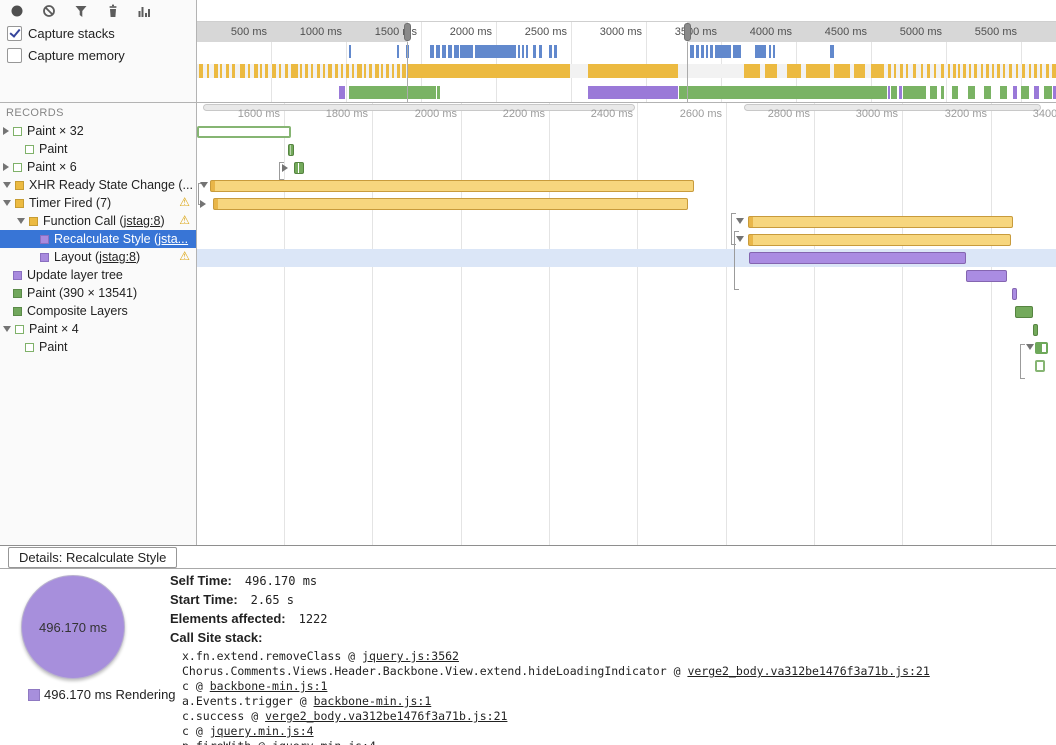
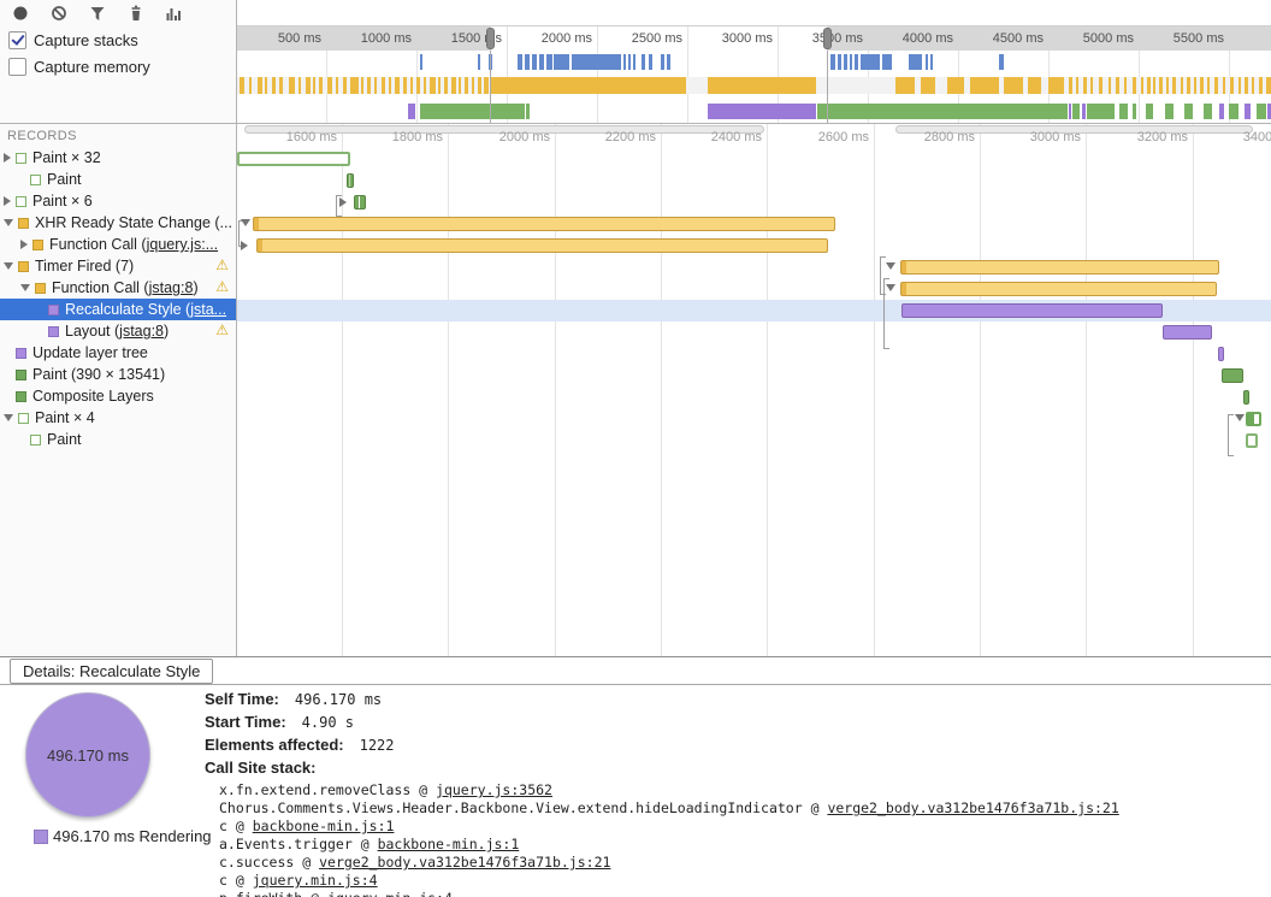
  Capture stacks
  Capture memory
  RECORDS
  Paint × 32
  Paint
  Paint × 6
  XHR Ready State Change (...
+ Function Call (jquery.js:...
  Timer Fired (7)
  ⚠
  Function Call (jstag:8)
  ⚠
  Recalculate Style (jsta...
  Layout (jstag:8)
  ⚠
  Update layer tree
  Paint (390 × 13541)
  Composite Layers
  Paint × 4
  Paint
  500 ms
  1000 ms
  1500s
  2000 ms
  2500 ms
  3000 ms
  4000 ms
  4500 ms
  5000 ms
  5500 ms
  1600 ms
  1800 ms
  2000 ms
  2200 ms
  2400 ms
  2600 ms
  2800 ms
  3000 ms
  3200 ms
  Details: Recalculate Style
  496.170 ms
  496.170 ms Rendering
  Self Time: 496.170 ms
- Start Time: 2.65 s
+ Start Time: 4.90 s
  Elements affected: 1222
  Call Site stack:
  x.fn.extend.removeClass @ jquery.js:3562
  Chorus.Comments.Views.Header.Backbone.View.extend.hideLoadingIndicator @ verge2_body.va312be1476f3a71b.js:21
  c @ backbone-min.js:1
  a.Events.trigger @ backbone-min.js:1
  c.success @ verge2_body.va312be1476f3a71b.js:21
  c @ jquery.min.js:4
